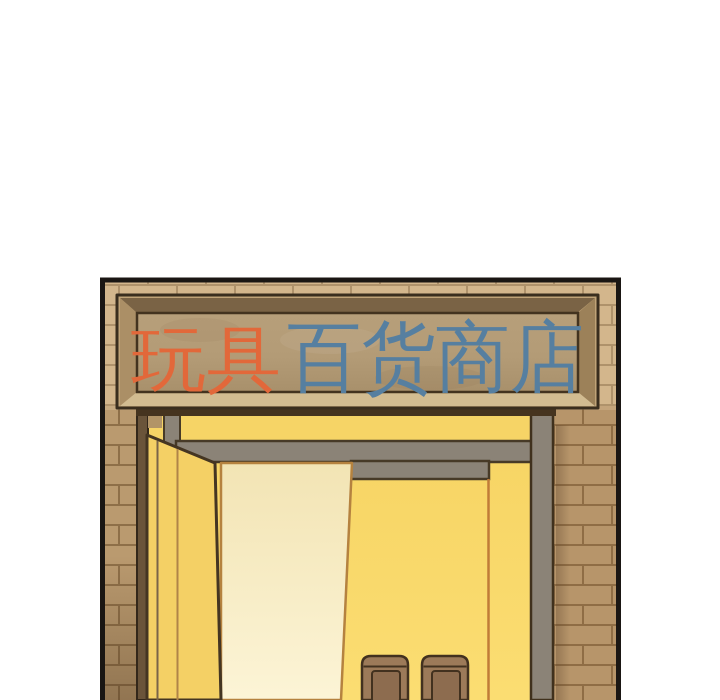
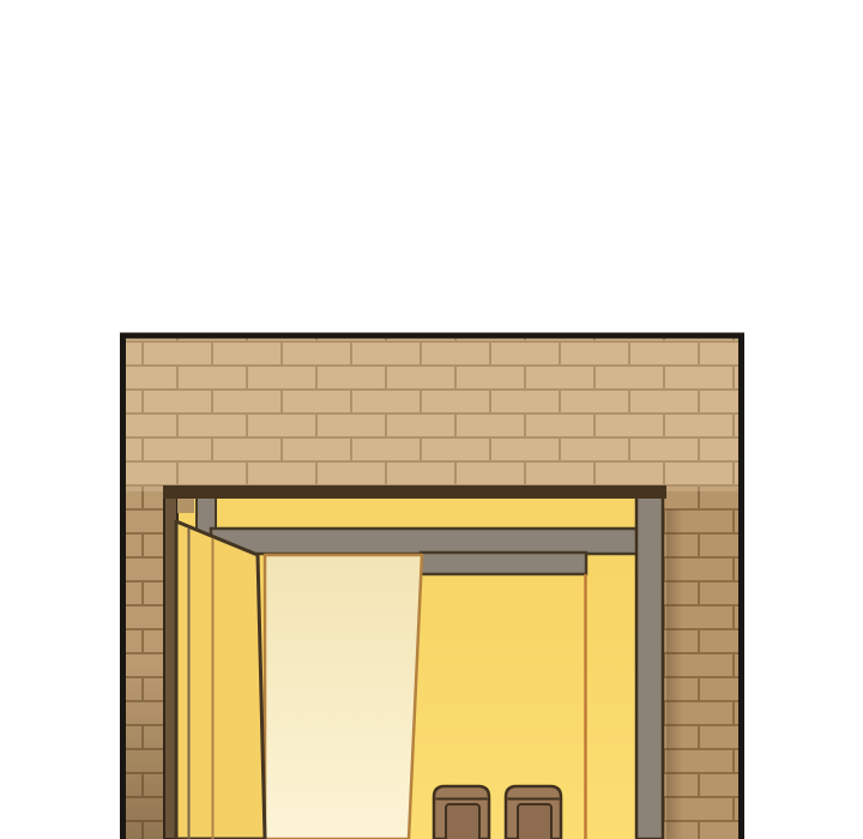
- 玩具 百货商店
